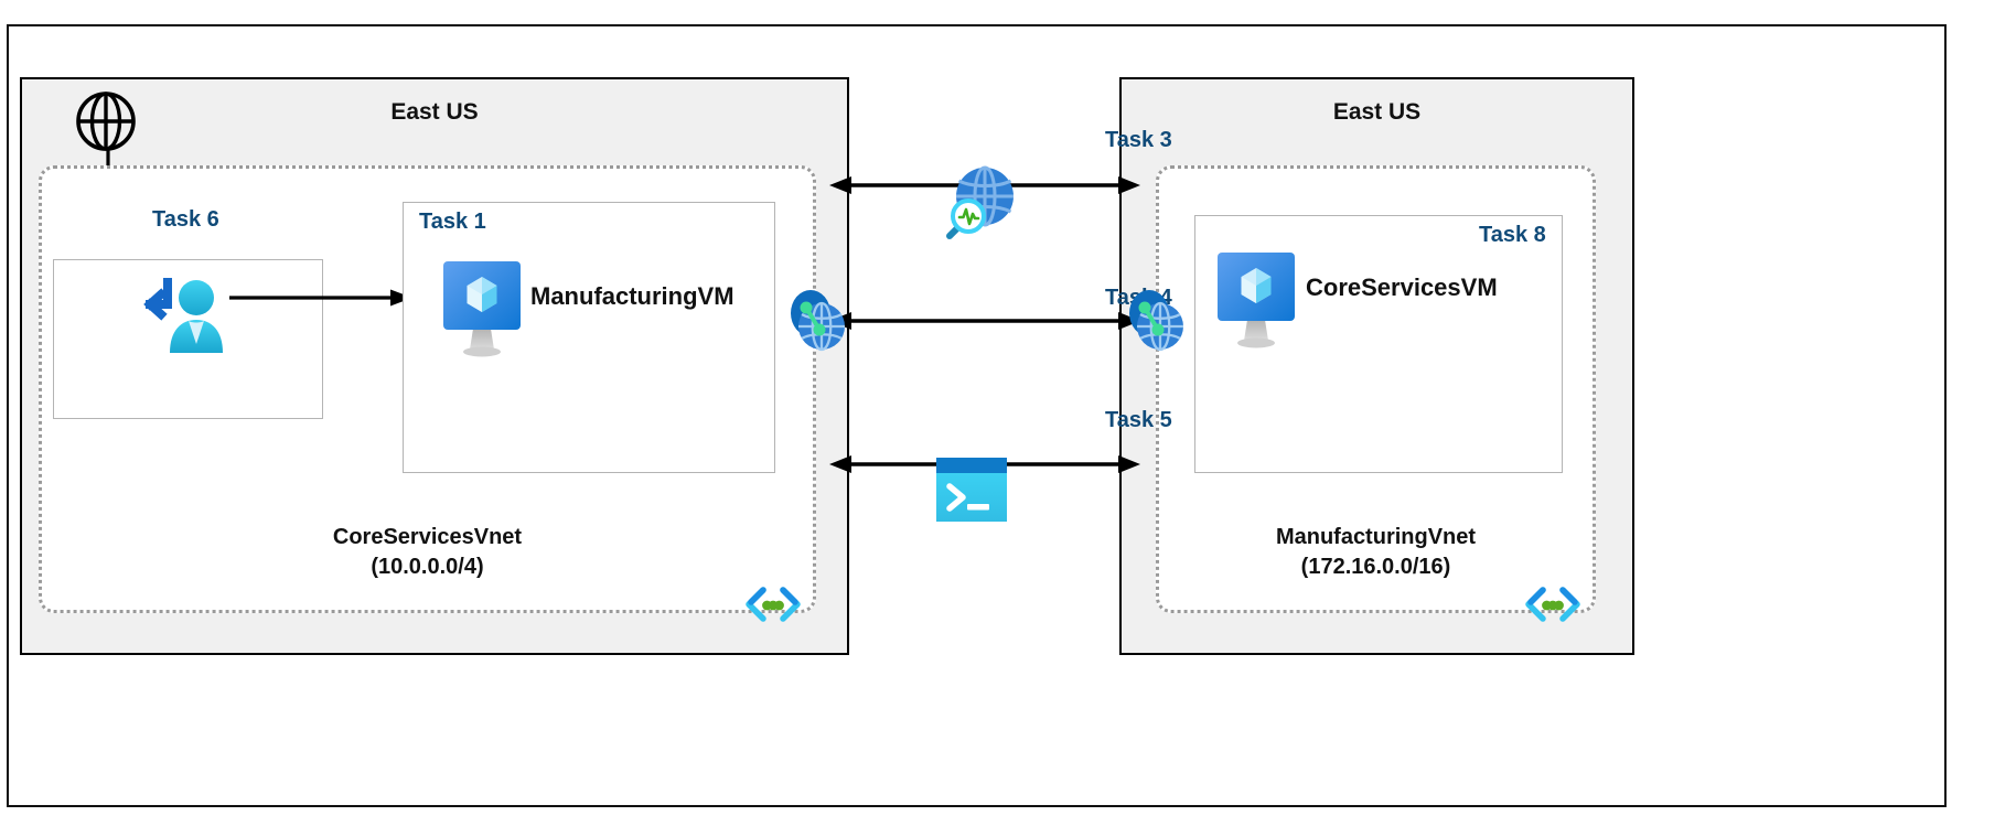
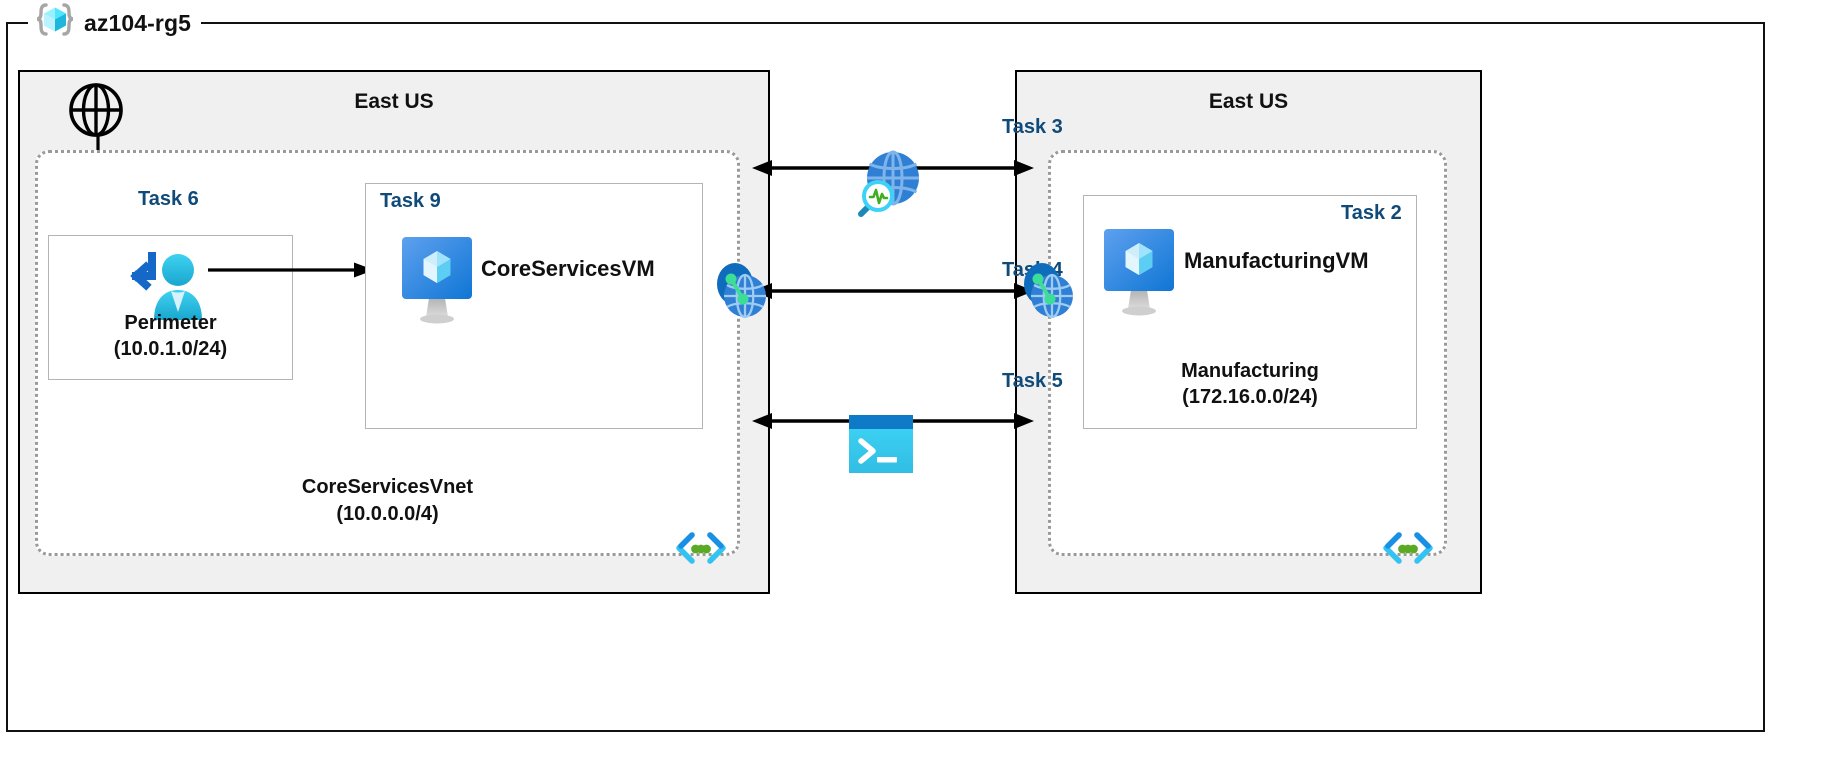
+ az104-rg5
  East US
  CoreServicesVnet
  (10.0.0.0/4)
  Task 6
+ Perimeter
+ (10.0.1.0/24)
- Task 1
+ Task 9
- ManufacturingVM
+ CoreServicesVM
  East US
- ManufacturingVnet
- (172.16.0.0/16)
- Task 8
+ Task 2
- CoreServicesVM
+ ManufacturingVM
+ Manufacturing
+ (172.16.0.0/24)
  Task 3
  Task 5
